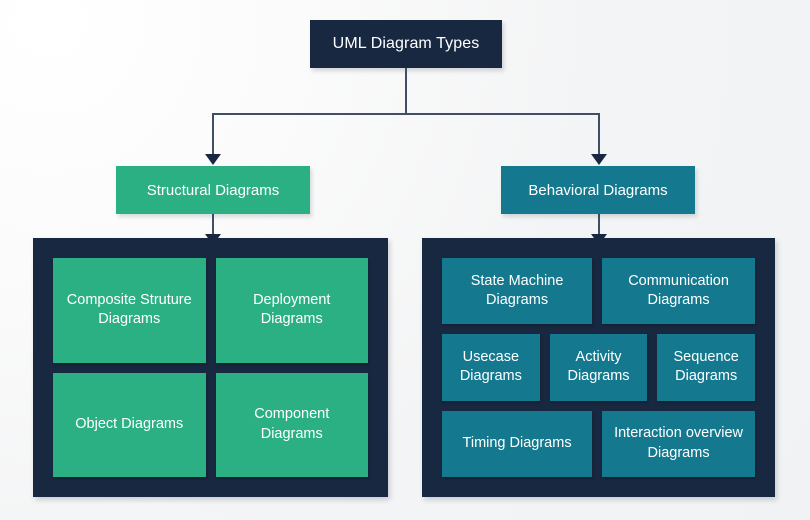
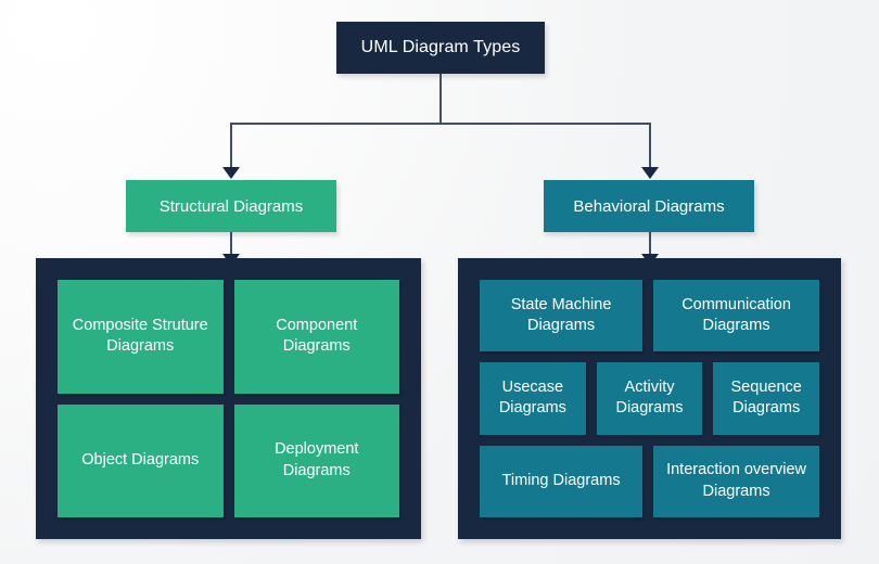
  UML Diagram Types
  Structural Diagrams
  Behavioral Diagrams
  Composite Struture Diagrams
- Deployment Diagrams
+ Component Diagrams
  Object Diagrams
- Component Diagrams
+ Deployment Diagrams
  State Machine Diagrams
  Communication Diagrams
  Usecase Diagrams
  Activity Diagrams
  Sequence Diagrams
  Timing Diagrams
  Interaction overview Diagrams
